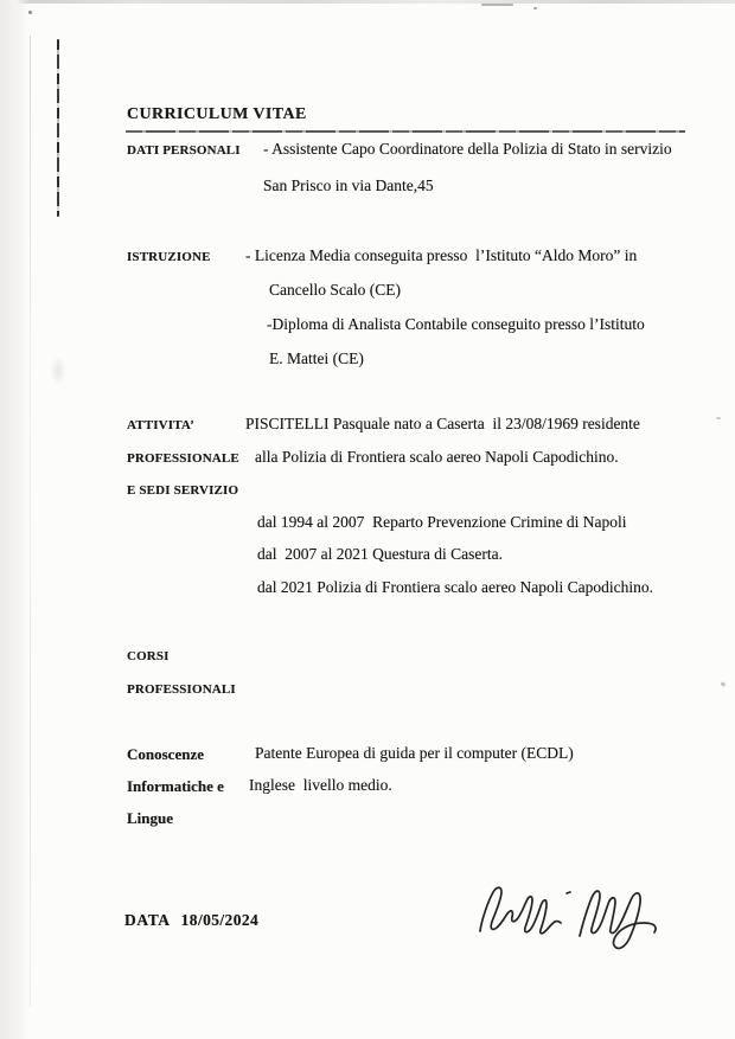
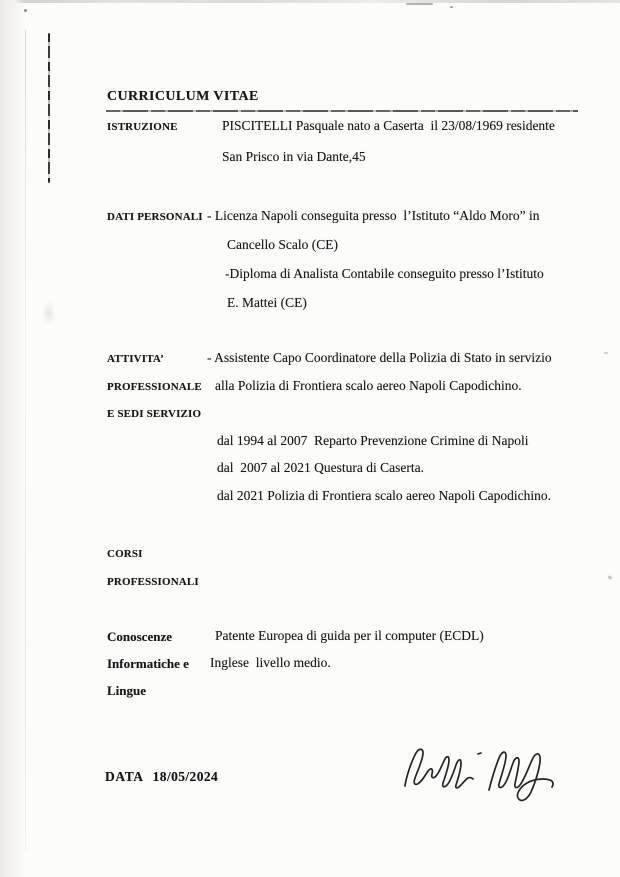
  CURRICULUM VITAE
- DATI PERSONALI
+ ISTRUZIONE
- - Assistente Capo Coordinatore della Polizia di Stato in servizio
+ PISCITELLI Pasquale nato a Caserta il 23/08/1969 residente
  San Prisco in via Dante,45
- ISTRUZIONE
+ DATI PERSONALI
- - Licenza Media conseguita presso l’Istituto “Aldo Moro” in
+ - Licenza Napoli conseguita presso l’Istituto “Aldo Moro” in
  Cancello Scalo (CE)
  -Diploma di Analista Contabile conseguito presso l’Istituto
  E. Mattei (CE)
  ATTIVITA’
- PISCITELLI Pasquale nato a Caserta il 23/08/1969 residente
+ - Assistente Capo Coordinatore della Polizia di Stato in servizio
  PROFESSIONALE
  alla Polizia di Frontiera scalo aereo Napoli Capodichino.
  E SEDI SERVIZIO
  dal 1994 al 2007 Reparto Prevenzione Crimine di Napoli
  dal 2007 al 2021 Questura di Caserta.
  dal 2021 Polizia di Frontiera scalo aereo Napoli Capodichino.
  CORSI
  PROFESSIONALI
  Conoscenze
  Patente Europea di guida per il computer (ECDL)
  Informatiche e
  Inglese livello medio.
  Lingue
  DATA
  18/05/2024
